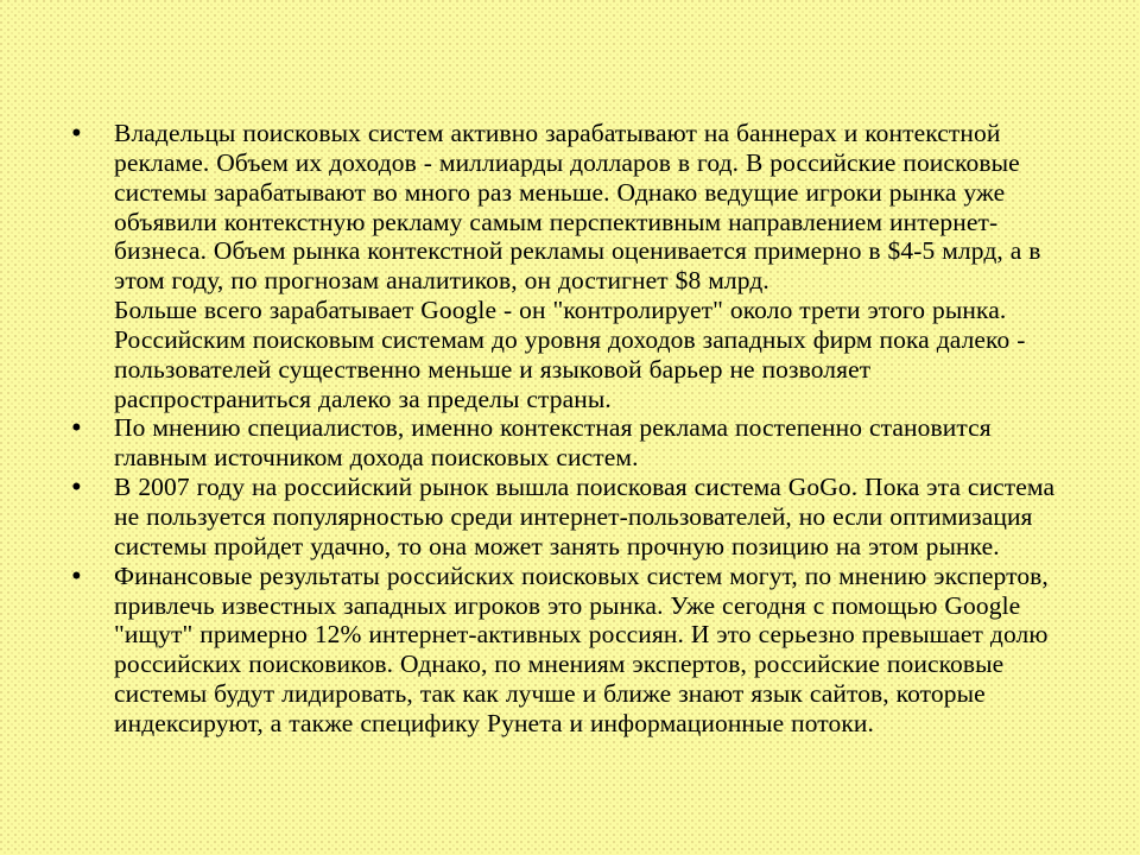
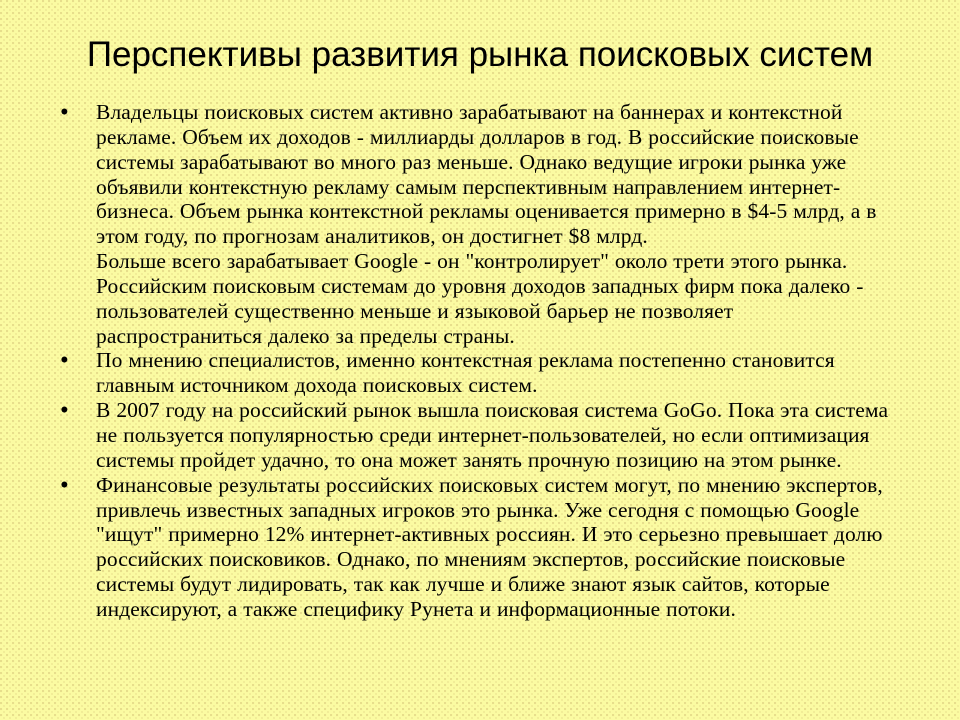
+ Перспективы развития рынка поисковых систем
  •
  Владельцы поисковых систем активно зарабатывают на баннерах и контекстной рекламе. Объем их доходов - миллиарды долларов в год. В российские поисковые системы зарабатывают во много раз меньше. Однако ведущие игроки рынка уже объявили контекстную рекламу самым перспективным направлением интернет-бизнеса. Объем рынка контекстной рекламы оценивается примерно в $4-5 млрд, а в этом году, по прогнозам аналитиков, он достигнет $8 млрд.
  Больше всего зарабатывает Google - он "контролирует" около трети этого рынка. Российским поисковым системам до уровня доходов западных фирм пока далеко - пользователей существенно меньше и языковой барьер не позволяет распространиться далеко за пределы страны.
  •
  По мнению специалистов, именно контекстная реклама постепенно становится главным источником дохода поисковых систем.
  •
  В 2007 году на российский рынок вышла поисковая система GoGo. Пока эта система не пользуется популярностью среди интернет-пользователей, но если оптимизация системы пройдет удачно, то она может занять прочную позицию на этом рынке.
  •
  Финансовые результаты российских поисковых систем могут, по мнению экспертов, привлечь известных западных игроков это рынка. Уже сегодня с помощью Google "ищут" примерно 12% интернет-активных россиян. И это серьезно превышает долю российских поисковиков. Однако, по мнениям экспертов, российские поисковые системы будут лидировать, так как лучше и ближе знают язык сайтов, которые индексируют, а также специфику Рунета и информационные потоки.
